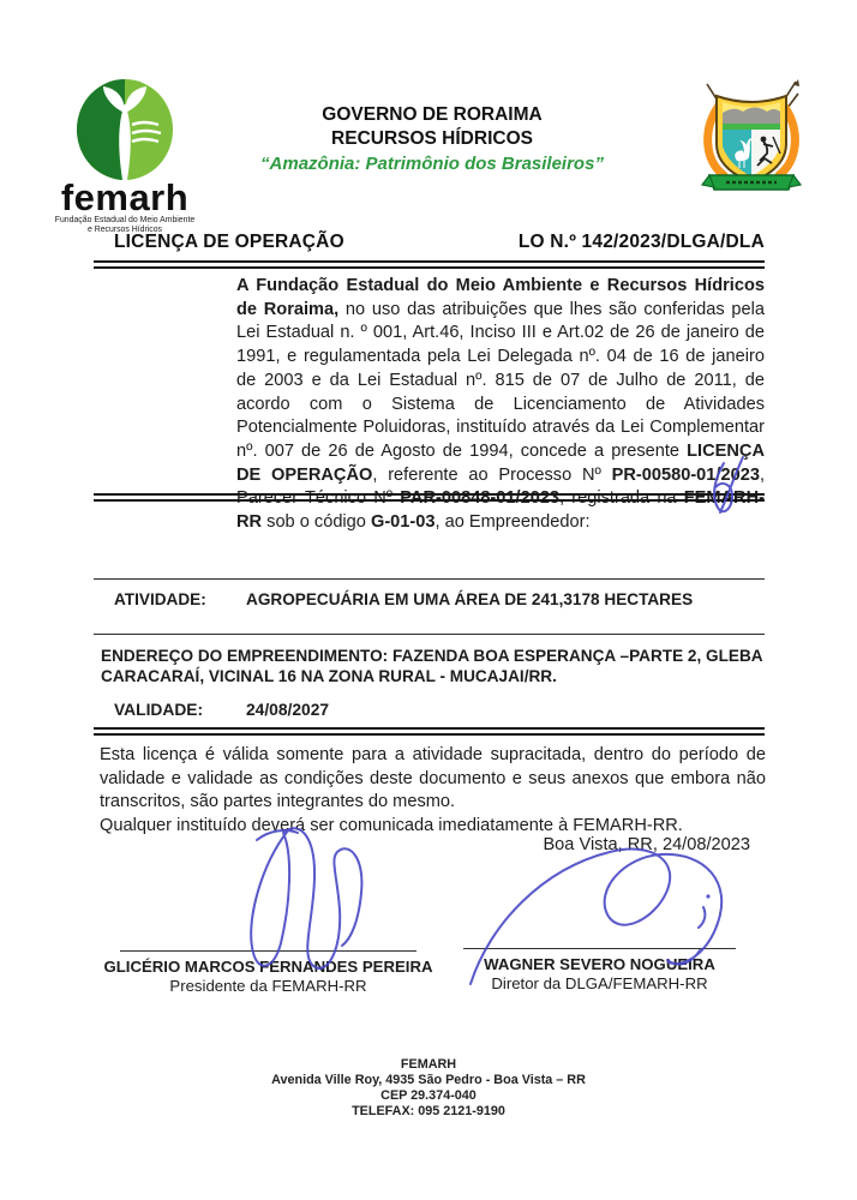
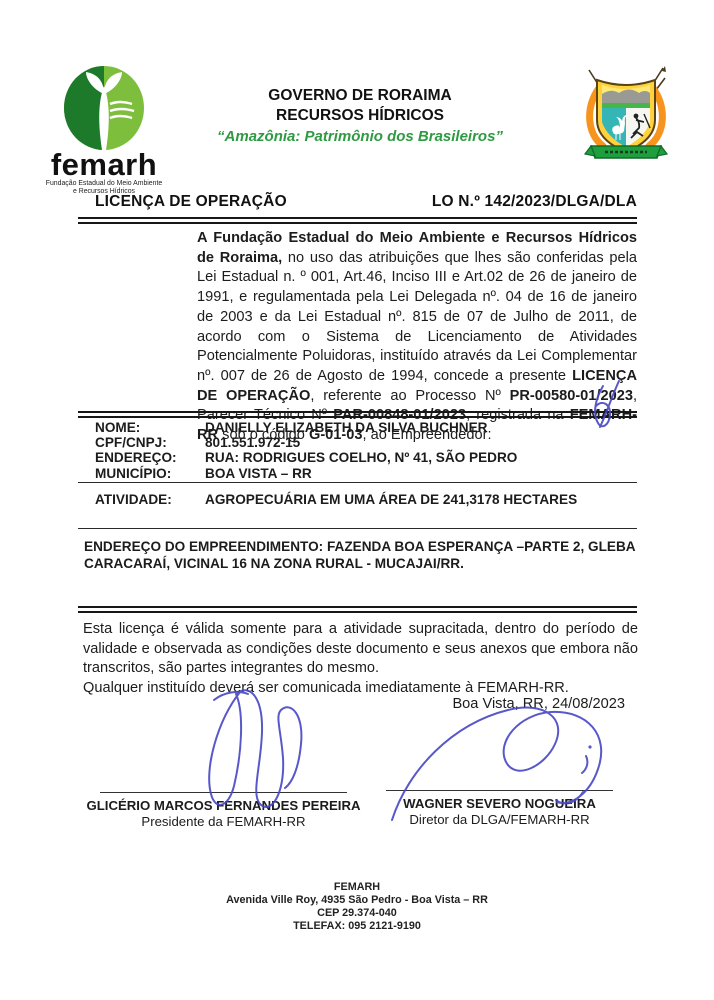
  femarh
  GOVERNO DE RORAIMA
  RECURSOS HÍDRICOS
  “Amazônia: Patrimônio dos Brasileiros”
  LICENÇA DE OPERAÇÃO
  LO N.º 142/2023/DLGA/DLA
  A Fundação Estadual do Meio Ambiente e Recursos Hídricos de Roraima, no uso das atribuições que lhes são conferidas pela Lei Estadual n. º 001, Art.46, Inciso III e Art.02 de 26 de janeiro de 1991, e regulamentada pela Lei Delegada nº. 04 de 16 de janeiro de 2003 e da Lei Estadual nº. 815 de 07 de Julho de 2011, de acordo com o Sistema de Licenciamento de Atividades Potencialmente Poluidoras, instituído através da Lei Complementar nº. 007 de 26 de Agosto de 1994, concede a presente LICENÇA DE OPERAÇÃO, referente ao Processo Nº PR-00580-01223, Parecer Técnico Nº PAR-00848-01/2023, registrada na FERH-RR sob o código G-01-03, ao Empreendedor:
+ NOME:
+ DANIELLY ELIZABETH DA SILVA BUCHNER
+ CPF/CNPJ:
+ 801.551.972-15
+ ENDEREÇO:
+ RUA: RODRIGUES COELHO, Nº 41, SÃO PEDRO
+ MUNICÍPIO:
+ BOA VISTA – RR
  ATIVIDADE:
  AGROPECUÁRIA EM UMA ÁREA DE 241,3178 HECTARES
  ENDEREÇO DO EMPREENDIMENTO: FAZENDA BOA ESPERANÇA –PARTE 2, GLEBA CARACARAÍ, VICINAL 16 NA ZONA RURAL - MUCAJAI/RR.
- VALIDADE:
- 24/08/2027
- Esta licença é válida somente para a atividade supracitada, dentro do período de validade e validade as condições deste documento e seus anexos que embora não transcritos, são partes integrantes do mesmo.
+ Esta licença é válida somente para a atividade supracitada, dentro do período de validade e observada as condições deste documento e seus anexos que embora não transcritos, são partes integrantes do mesmo.
  Qualquer instituído deverá ser comunicada imediatamente à FEMARH-RR.
  Boa Vista, RR, 24/08/2023
  GLICÉRIO MARCOSERNANDES PEREIRA
  Presidente da FEMARH-RR
  WAGNER SEVERO NOGIRA
  Diretor da DLGA/FEMARH-RR
  FEMARH
  Avenida Ville Roy, 4935 São Pedro - Boa Vista – RR
  CEP 29.374-040
  TELEFAX: 095 2121-9190
